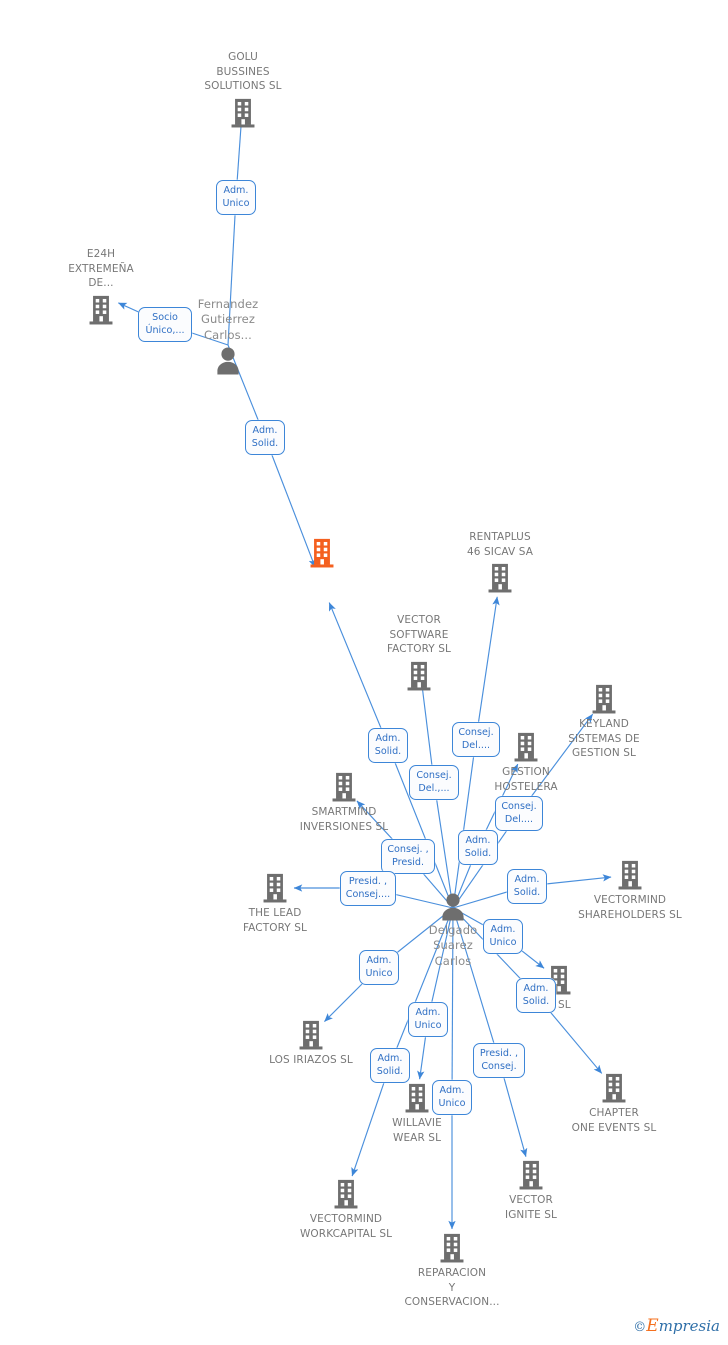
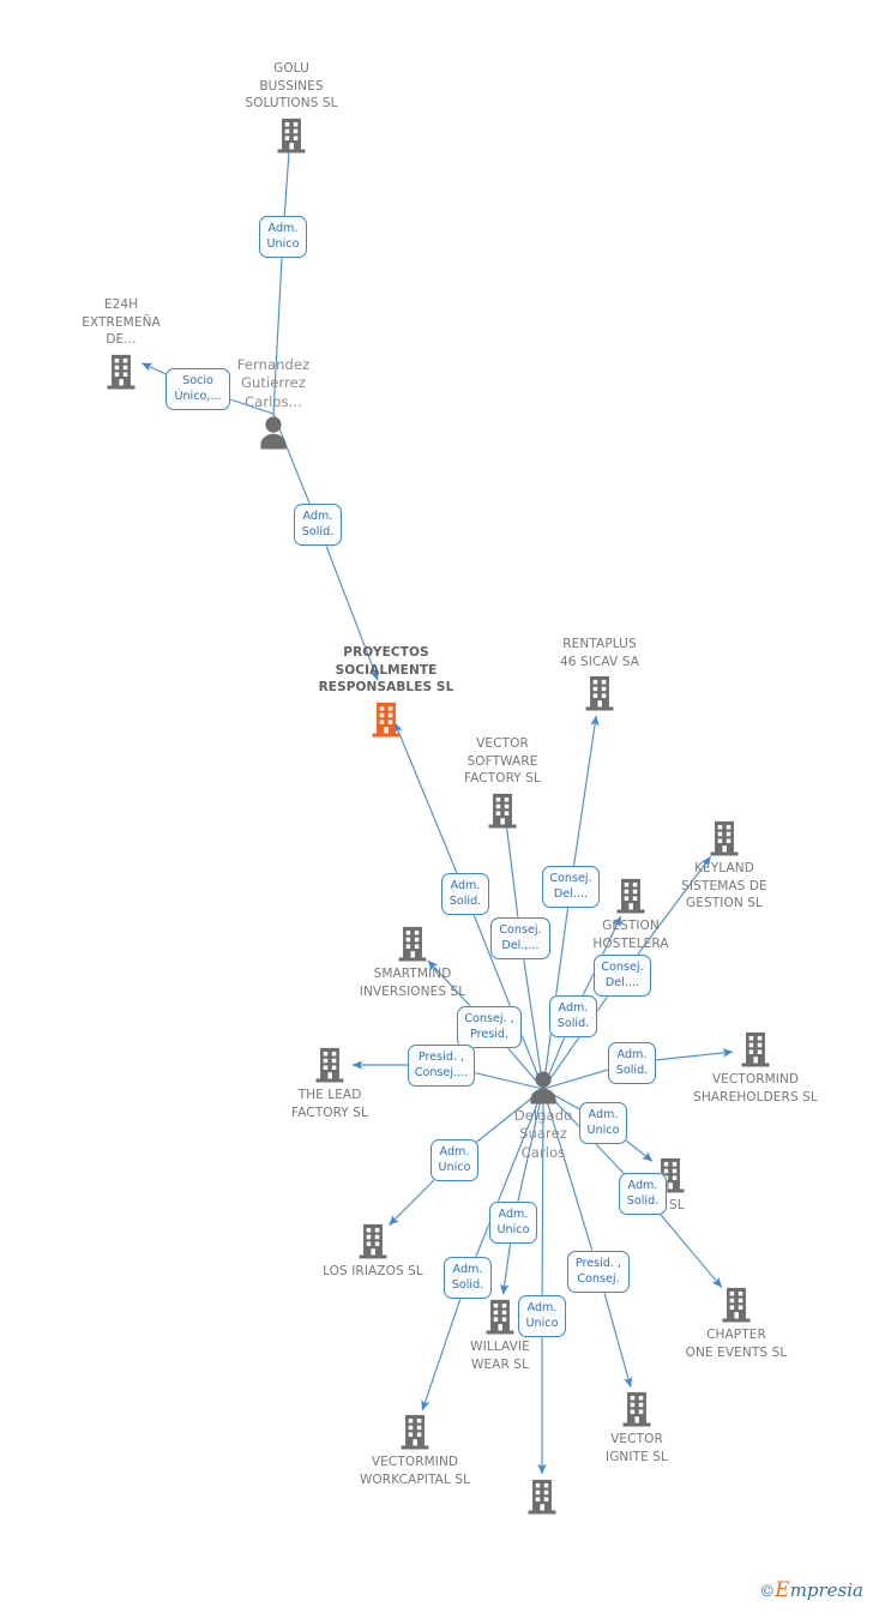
  GOLU
  BUSSINES
  SOLUTIONS SL
  E24H
  EXTREMEÑA
  DE...
  Fernandez
  Gutierrez
  Carlos...
+ PROYECTOS
+ SOCIALMENTE
+ RESPONSABLES SL
  RENTAPLUS
  46 SICAV SA
  VECTOR
  SOFTWARE
  FACTORY SL
  KEYLAND
  SISTEMAS DE
  GESTION SL
  GESTION
  HOSTELERA
  SMARTMIND
  INVERSIONES SL
  THE LEAD
  FACTORY SL
  VECTORMIND
  SHAREHOLDERS SL
  Delgado
  Suarez
  Carlos
  LOS IRIAZOS SL
  WILLAVIE
  WEAR SL
  CHAPTER
  ONE EVENTS SL
  VECTOR
  IGNITE SL
  VECTORMIND
  WORKCAPITAL SL
- REPARACION
- Y
- CONSERVACION...
  Adm.
  Unico
  Socio
  Único,...
  Adm.
  Solid.
  Adm.
  Solid.
  Consej.
  Del....
  Consej.
  Del.,...
  Consej.
  Del....
  Adm.
  Solid.
  Consej. ,
  Presid.
  Presid. ,
  Consej....
  Adm.
  Solid.
  Adm.
  Unico
  Adm.
  Solid.
  Adm.
  Unico
  Adm.
  Unico
  Adm.
  Solid.
  Adm.
  Unico
  Presid. ,
  Consej.
  ©Empresia
